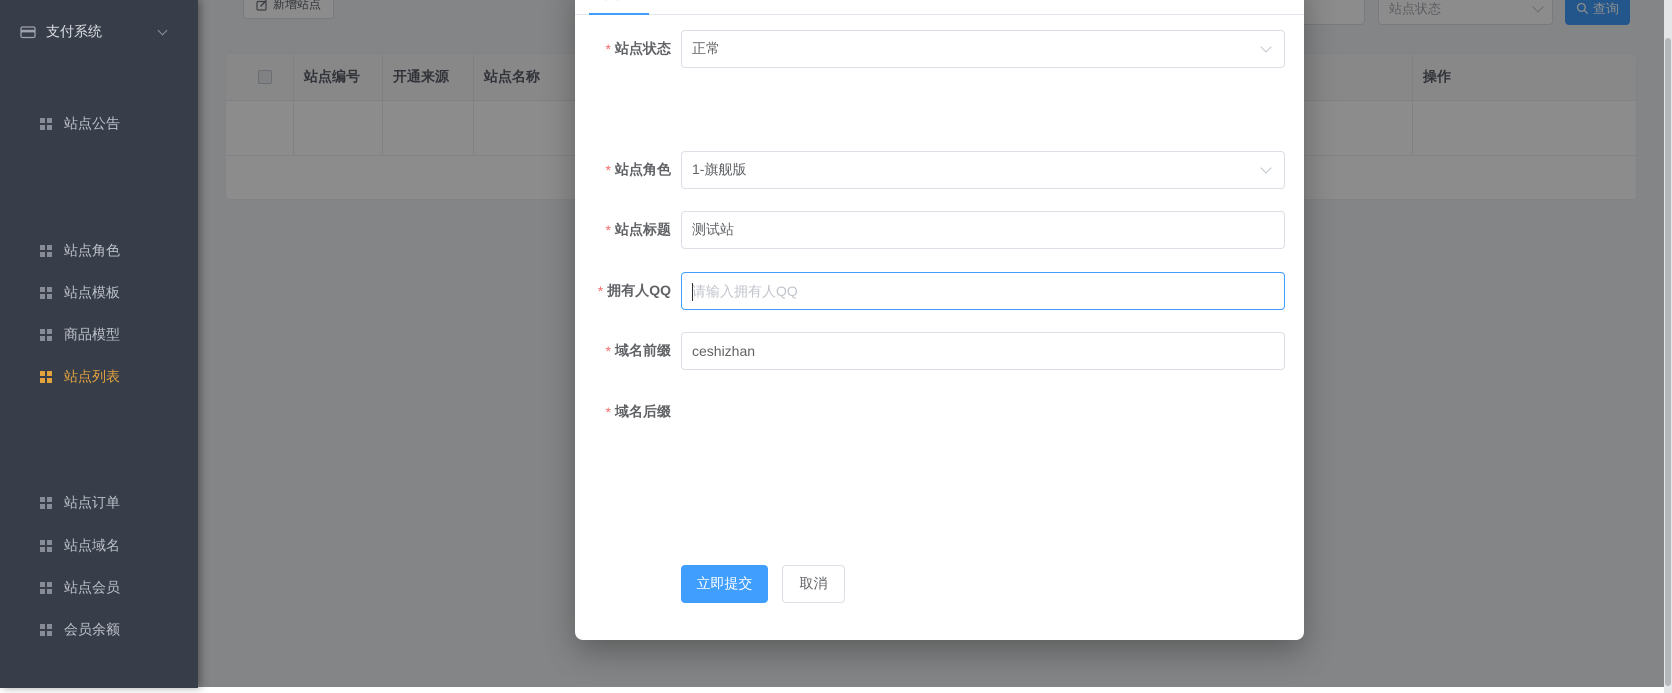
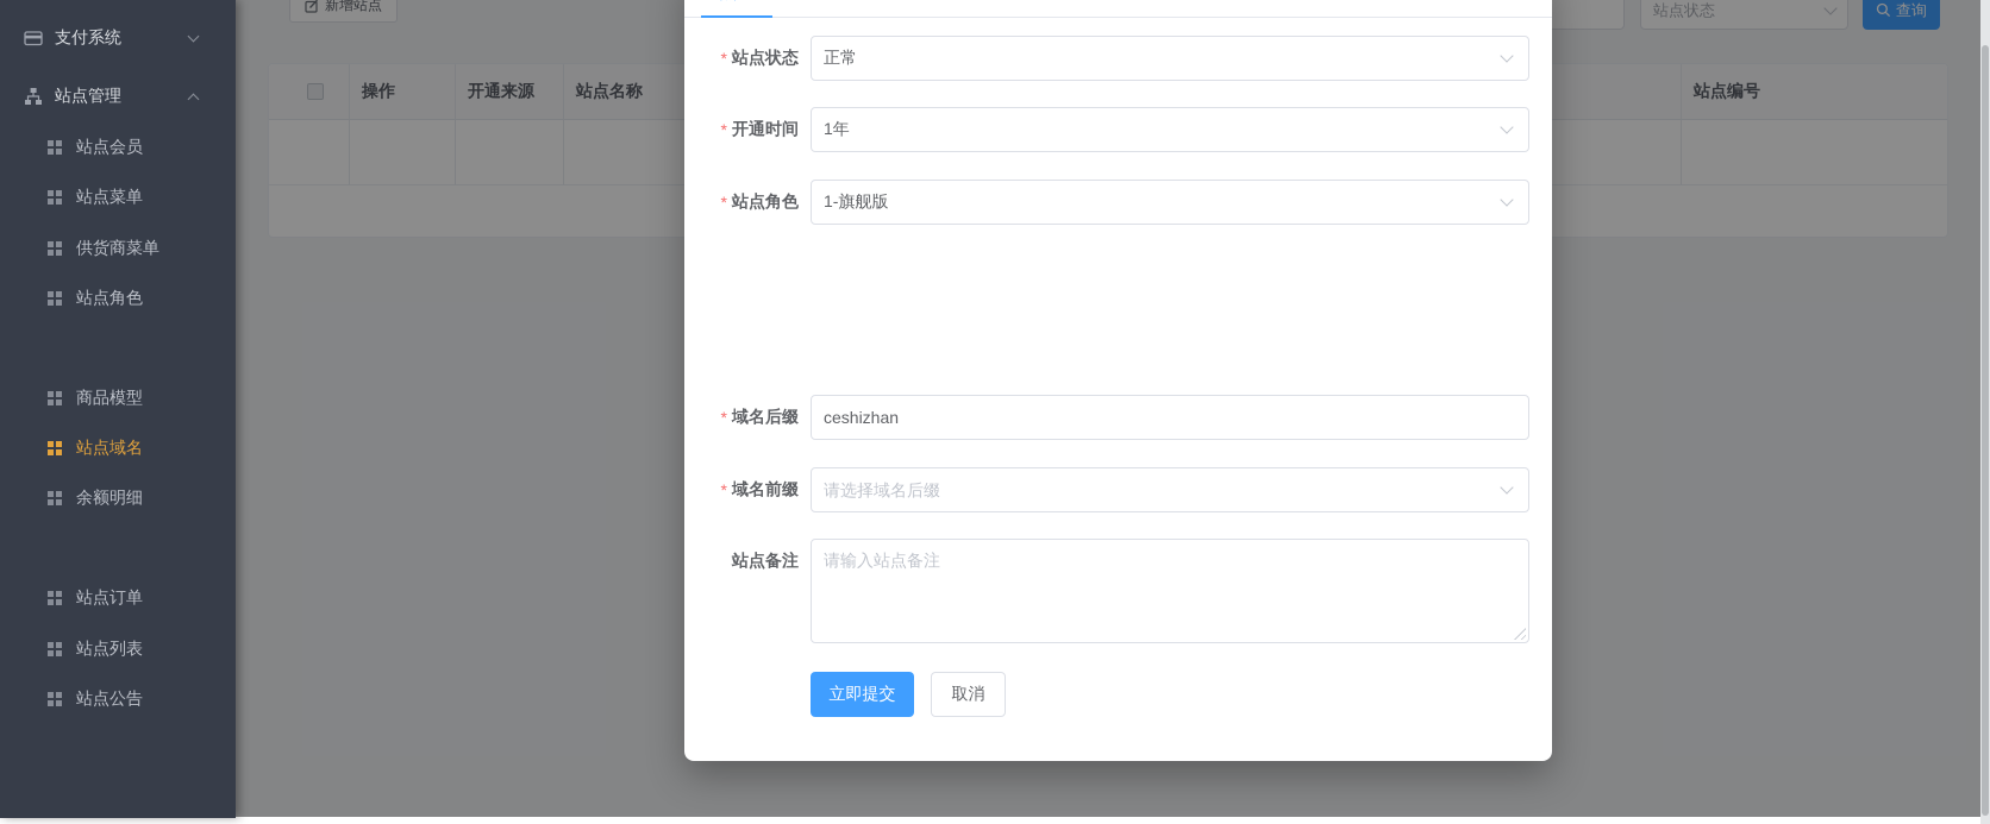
  新增站点
  站点状态
  查询
- 站点编号
+ 操作
  开通来源
  站点名称
- 操作
+ 站点编号
  支付系统
+ 站点管理
- 站点公告
+ 站点会员
+ 站点菜单
+ 供货商菜单
  站点角色
- 站点模板
  商品模型
- 站点列表
+ 站点域名
+ 余额明细
  站点订单
- 站点域名
+ 站点列表
- 站点会员
+ 站点公告
- 会员余额
  站点状态
  正常
+ 开通时间
+ 1年
  站点角色
  1-旗舰版
- 站点标题
- 测试站
- 拥有人QQ
- 请输入拥有人QQ
- 域名前缀
+ 域名后缀
  ceshizhan
- 域名后缀
+ 域名前缀
+ 请选择域名后缀
+ 站点备注
+ 请输入站点备注
  立即提交
  取消
